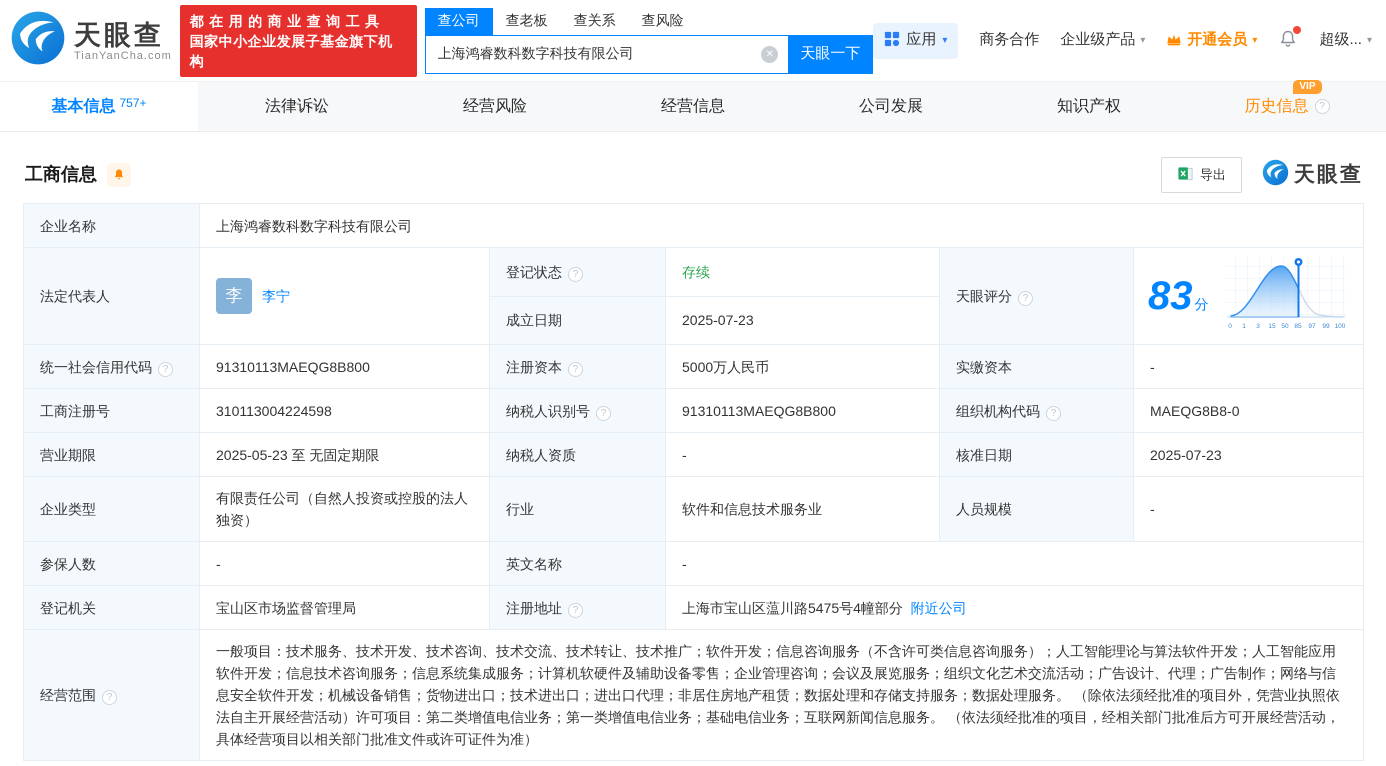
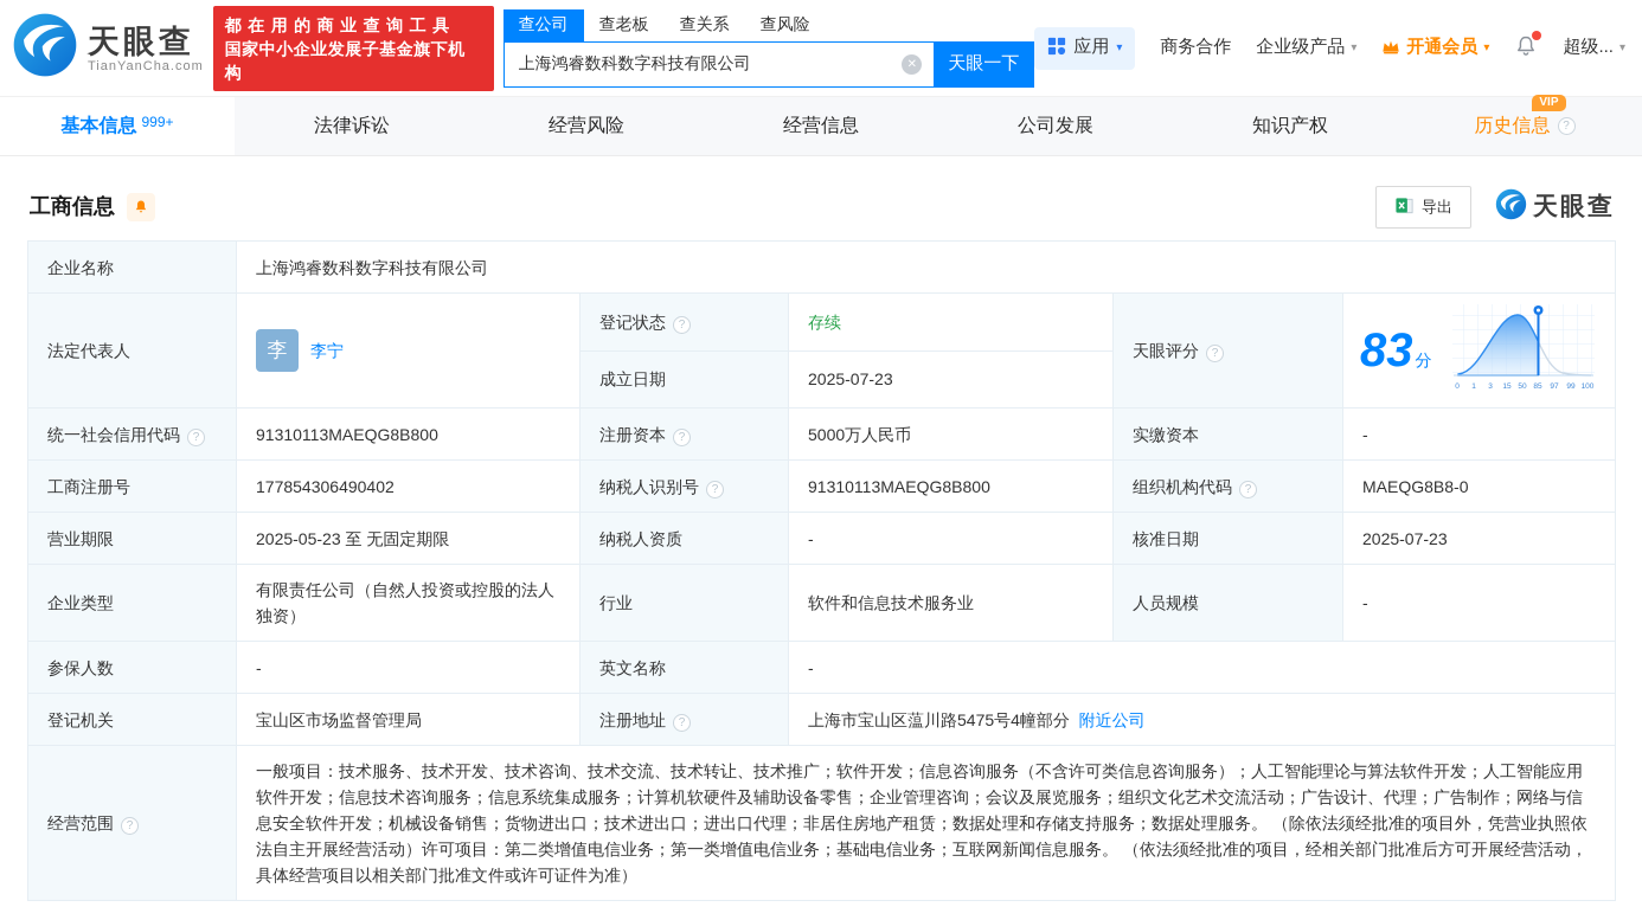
  天眼查
  TianYanCha.com
  都在用的商业查询工具
  国家中小企业发展子基金旗下机构
  查公司
  查老板
  查关系
  查风险
  上海鸿睿数科数字科技有限公司
  ✕
  天眼一下
  应用
  ▾
  商务合作
  企业级产品
  ▾
  开通会员
  ▾
  超级...
  ▾
  基本信息
- 757+
+ 999+
  法律诉讼
  经营风险
  经营信息
  公司发展
  知识产权
  VIP
  历史信息
  ?
  工商信息
  导出
  天眼查
  企业名称	上海鸿睿数科数字科技有限公司
  成立日期	2025-07-23
  统一社会信用代码 ?	91310113MAEQG8B800	注册资本 ?	5000万人民币	实缴资本	-
- 工商注册号	310113004224598	纳税人识别号 ?	91310113MAEQG8B800	组织机构代码 ?	MAEQG8B8-0
+ 工商注册号	177854306490402	纳税人识别号 ?	91310113MAEQG8B800	组织机构代码 ?	MAEQG8B8-0
  营业期限	2025-05-23 至 无固定期限	纳税人资质	-	核准日期	2025-07-23
  企业类型	有限责任公司（自然人投资或控股的法人独资）	行业	软件和信息技术服务业	人员规模	-
  参保人数	-	英文名称	-
  登记机关	宝山区市场监督管理局	注册地址 ?	上海市宝山区蕰川路5475号4幢部分 附近公司
  经营范围 ?	一般项目：技术服务、技术开发、技术咨询、技术交流、技术转让、技术推广；软件开发；信息咨询服务（不含许可类信息咨询服务）；人工智能理论与算法软件开发；人工智能应用软件开发；信息技术咨询服务；信息系统集成服务；计算机软硬件及辅助设备零售；企业管理咨询；会议及展览服务；组织文化艺术交流活动；广告设计、代理；广告制作；网络与信息安全软件开发；机械设备销售；货物进出口；技术进出口；进出口代理；非居住房地产租赁；数据处理和存储支持服务；数据处理服务。 （除依法须经批准的项目外，凭营业执照依法自主开展经营活动）许可项目：第二类增值电信业务；第一类增值电信业务；基础电信业务；互联网新闻信息服务。 （依法须经批准的项目，经相关部门批准后方可开展经营活动，具体经营项目以相关部门批准文件或许可证件为准）
